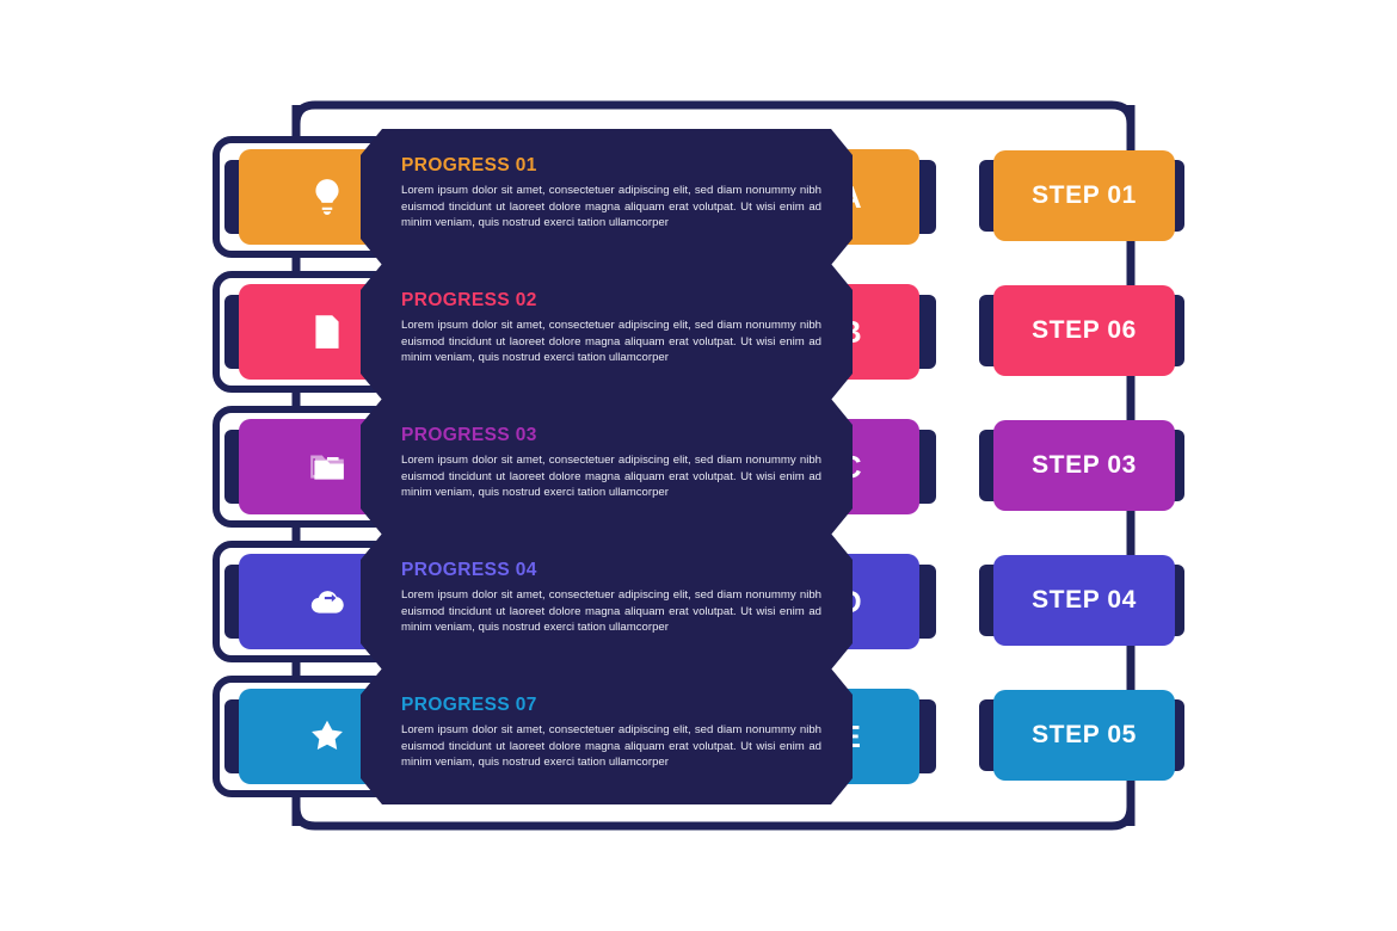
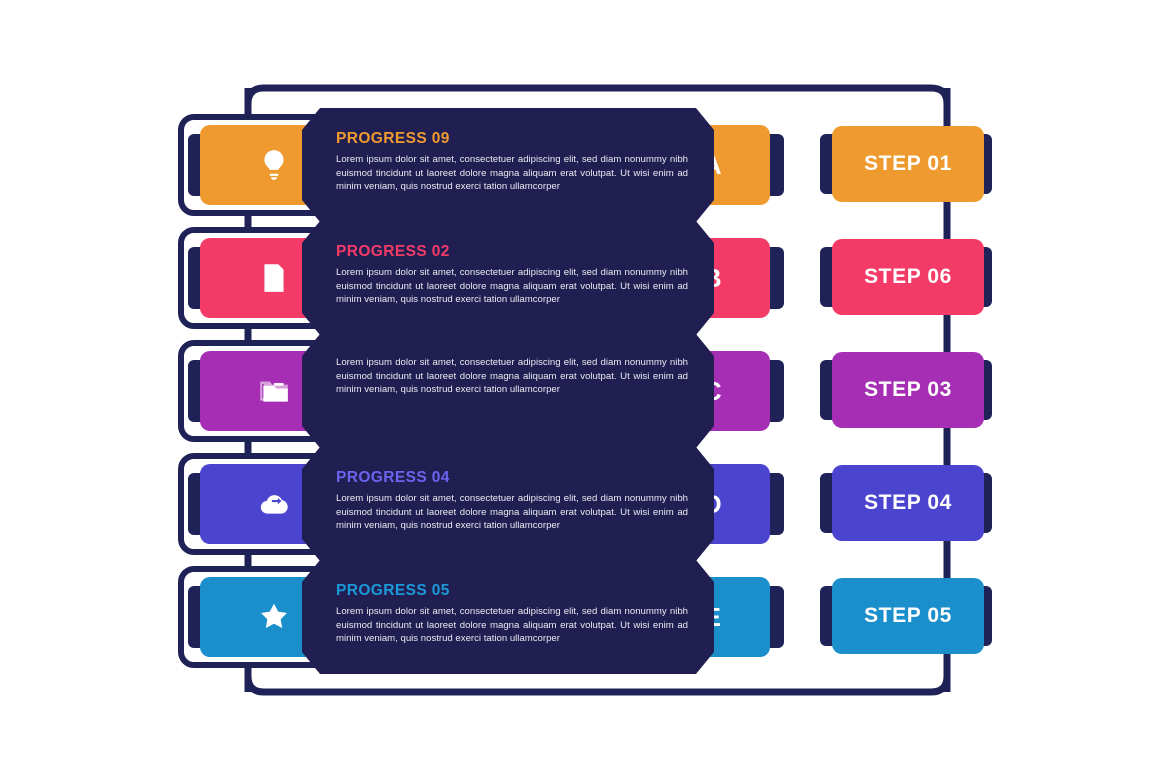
- PROGRESS 01
+ PROGRESS 09
  Lorem ipsum dolor sit amet, consectetuer adipiscing elit, sed diam nonummy nibh euismod tincidunt ut laoreet dolore magna aliquam erat volutpat. Ut wisi enim ad minim veniam, quis nostrud exerci tation ullamcorper
  PROGRESS 02
  Lorem ipsum dolor sit amet, consectetuer adipiscing elit, sed diam nonummy nibh euismod tincidunt ut laoreet dolore magna aliquam erat volutpat. Ut wisi enim ad minim veniam, quis nostrud exerci tation ullamcorper
- PROGRESS 03
  Lorem ipsum dolor sit amet, consectetuer adipiscing elit, sed diam nonummy nibh euismod tincidunt ut laoreet dolore magna aliquam erat volutpat. Ut wisi enim ad minim veniam, quis nostrud exerci tation ullamcorper
  PROGRESS 04
  Lorem ipsum dolor sit amet, consectetuer adipiscing elit, sed diam nonummy nibh euismod tincidunt ut laoreet dolore magna aliquam erat volutpat. Ut wisi enim ad minim veniam, quis nostrud exerci tation ullamcorper
- PROGRESS 07
+ PROGRESS 05
  Lorem ipsum dolor sit amet, consectetuer adipiscing elit, sed diam nonummy nibh euismod tincidunt ut laoreet dolore magna aliquam erat volutpat. Ut wisi enim ad minim veniam, quis nostrud exerci tation ullamcorper
  STEP 01
  STEP 06
  STEP 03
  STEP 04
  STEP 05
